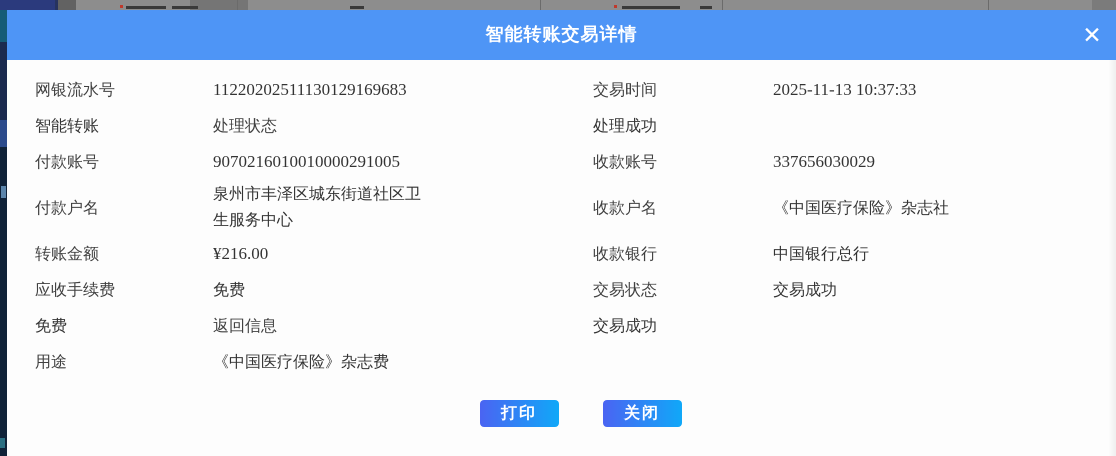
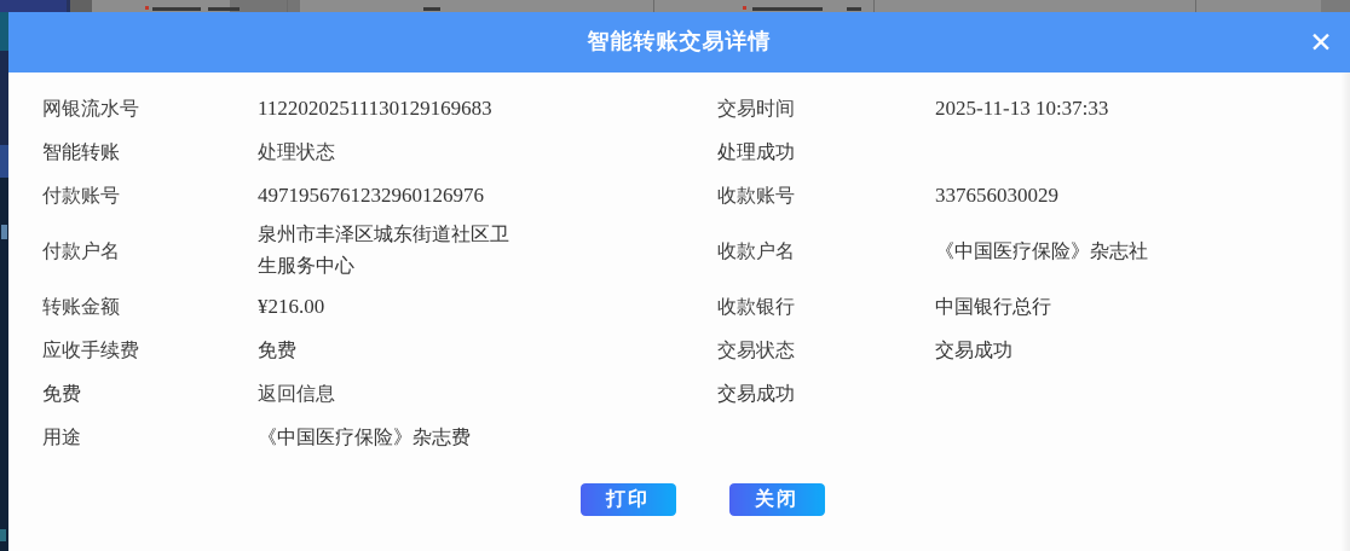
  智能转账交易详情
  ✕
  网银流水号
  11220202511130129169683
  交易时间
  2025-11-13 10:37:33
  智能转账
  处理状态
  处理成功
  付款账号
- 9070216010010000291005
+ 4971956761232960126976
  收款账号
  337656030029
  付款户名
  泉州市丰泽区城东街道社区卫生服务中心
  收款户名
  《中国医疗保险》杂志社
  转账金额
  ¥216.00
  收款银行
  中国银行总行
  应收手续费
  免费
  交易状态
  交易成功
  免费
  返回信息
  交易成功
  用途
  《中国医疗保险》杂志费
  打印
  关闭
